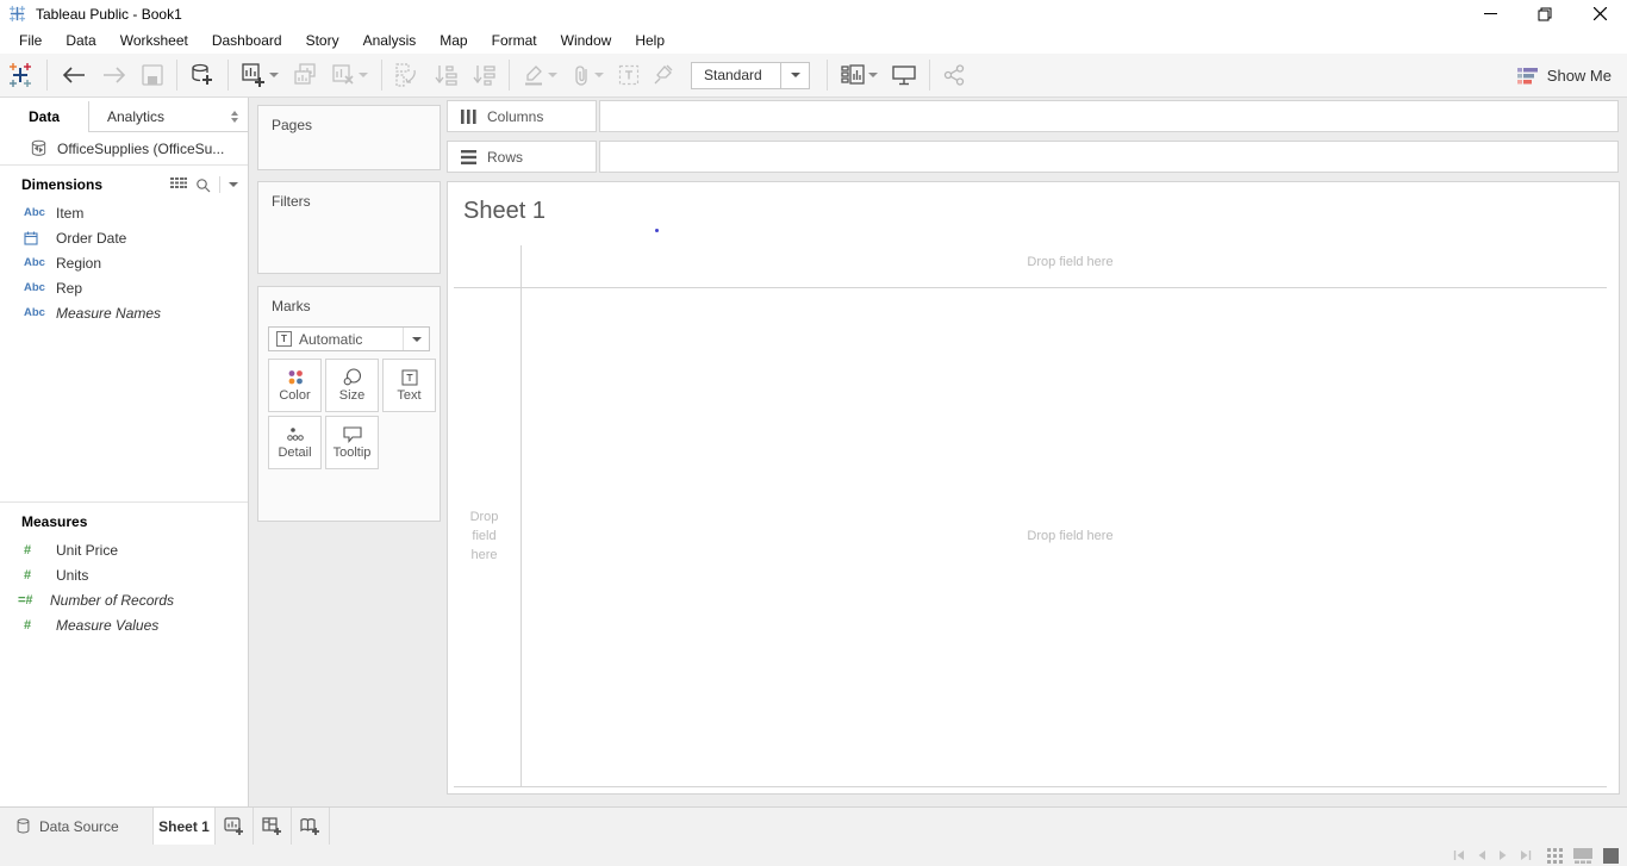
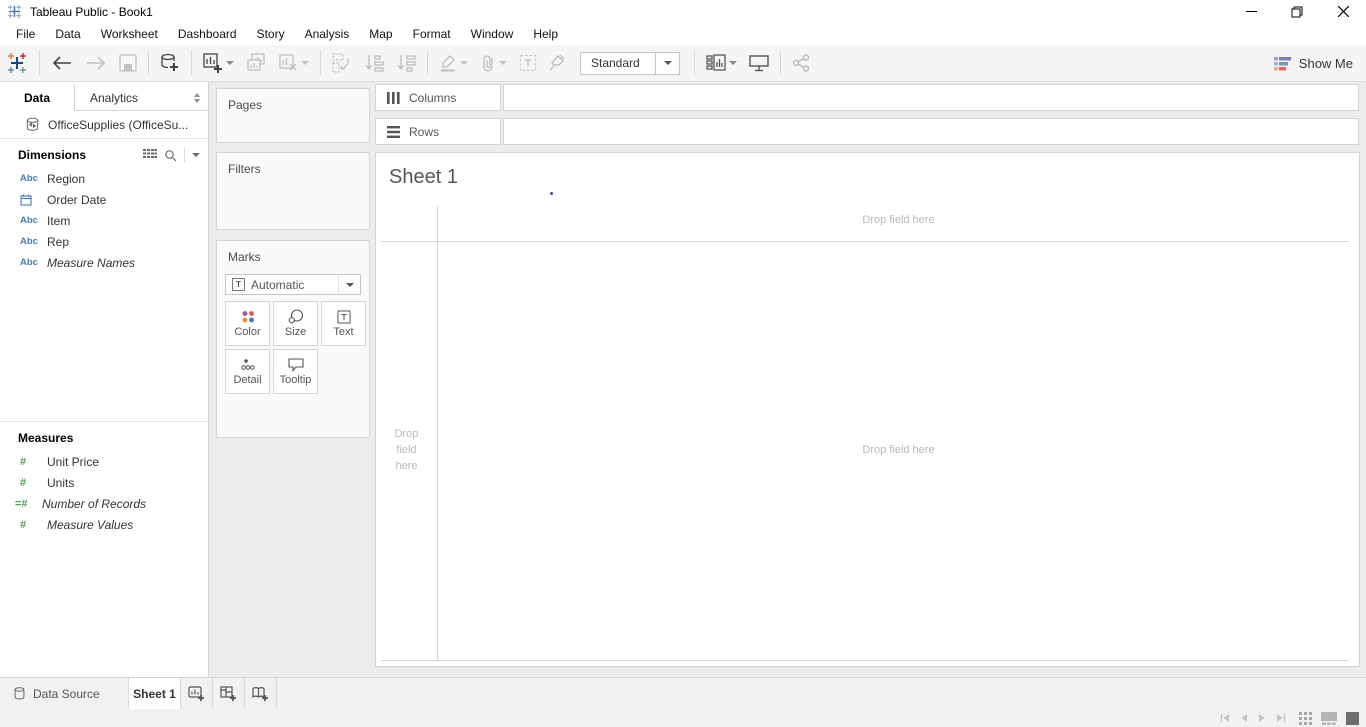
  Tableau Public - Book1
  File
  Data
  Worksheet
  Dashboard
  Story
  Analysis
  Map
  Format
  Window
  Help
  Standard
  Show Me
  Data
  Analytics
  OfficeSupplies (OfficeSu...
  Dimensions
  Abc
- Item
+ Region
  Order Date
  Abc
- Region
+ Item
  Abc
  Rep
  Abc
  Measure Names
  Measures
  #
  Unit Price
  #
  Units
  =#
  Number of Records
  #
  Measure Values
  Pages
  Filters
  Marks
  T
  Automatic
  Color
  Size
  Text
  Detail
  Tooltip
  Columns
  Rows
  Sheet 1
  Drop field here
  Drop field here
  Drop field here
  Data Source
  Sheet 1
